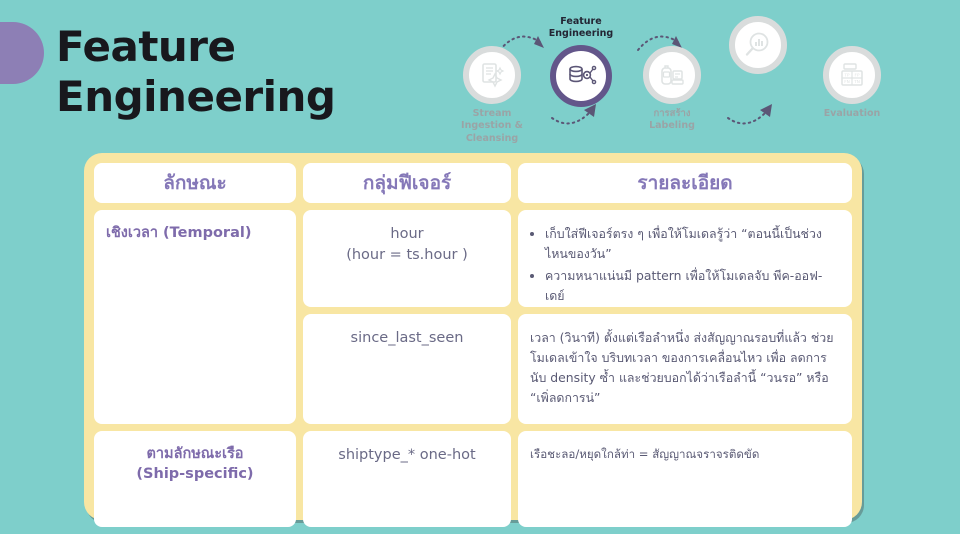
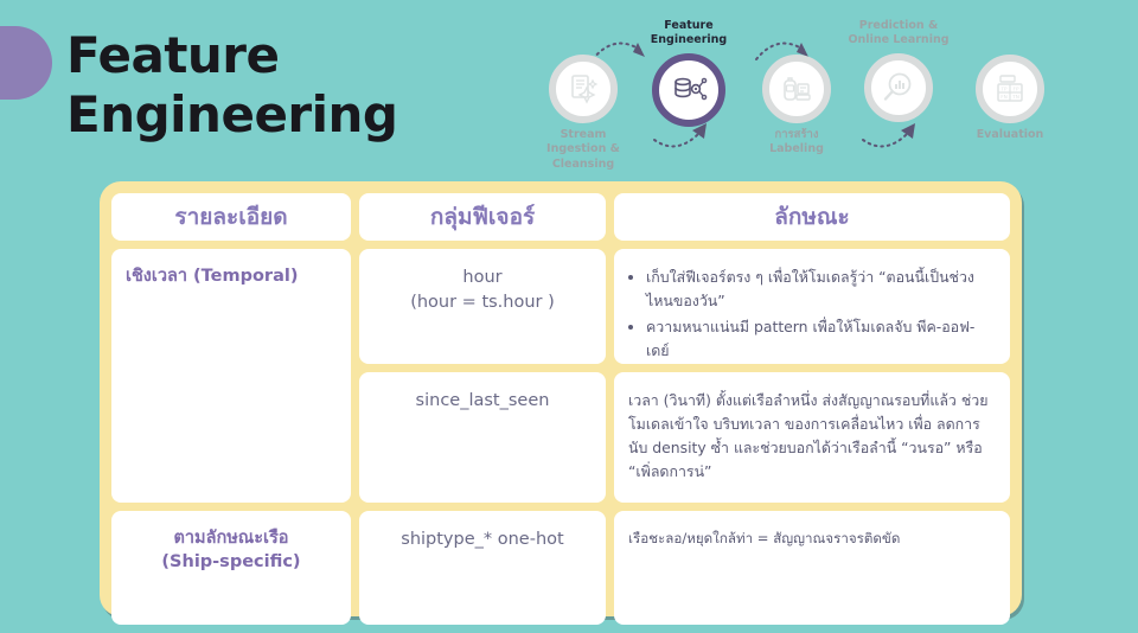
  Feature
  Engineering
  Stream Ingestion &
  Cleansing
  Feature
  Engineering
  การสร้าง
  Labeling
+ Prediction &
+ Online Learning
  Evaluation
- ลักษณะ
+ รายละเอียด
  กลุ่มฟีเจอร์
- รายละเอียด
+ ลักษณะ
  เชิงเวลา (Temporal)
  hour
  (hour = ts.hour )
  เก็บใส่ฟีเจอร์ตรง ๆ เพื่อให้โมเดลรู้ว่า “ตอนนี้เป็นช่วงไหนของวัน”
  ความหนาแน่นมี pattern เพื่อให้โมเดลจับ พีค-ออฟ-เดย์
  since_last_seen
  เวลา (วินาที) ตั้งแต่เรือลำหนึ่ง ส่งสัญญาณรอบที่แล้ว ช่วยโมเดลเข้าใจ บริบทเวลา ของการเคลื่อนไหว เพื่อ ลดการนับ density ซ้ำ และช่วยบอกได้ว่าเรือลำนี้ “วนรอ” หรือ “เพิ่ลดการน่”
  ตามลักษณะเรือ
  (Ship-specific)
  shiptype_* one-hot
  เรือชะลอ/หยุดใกล้ท่า = สัญญาณจราจรติดขัด
